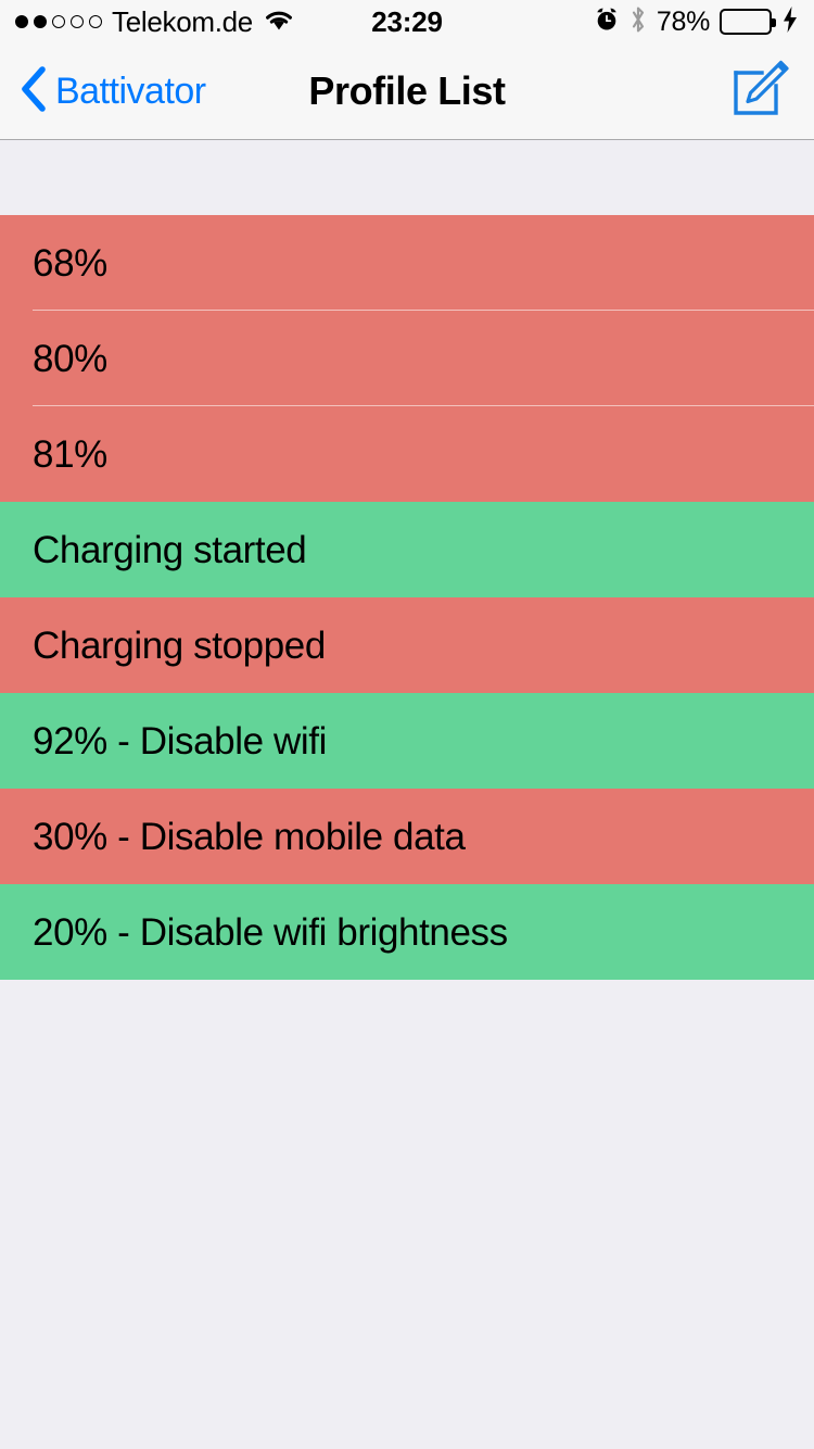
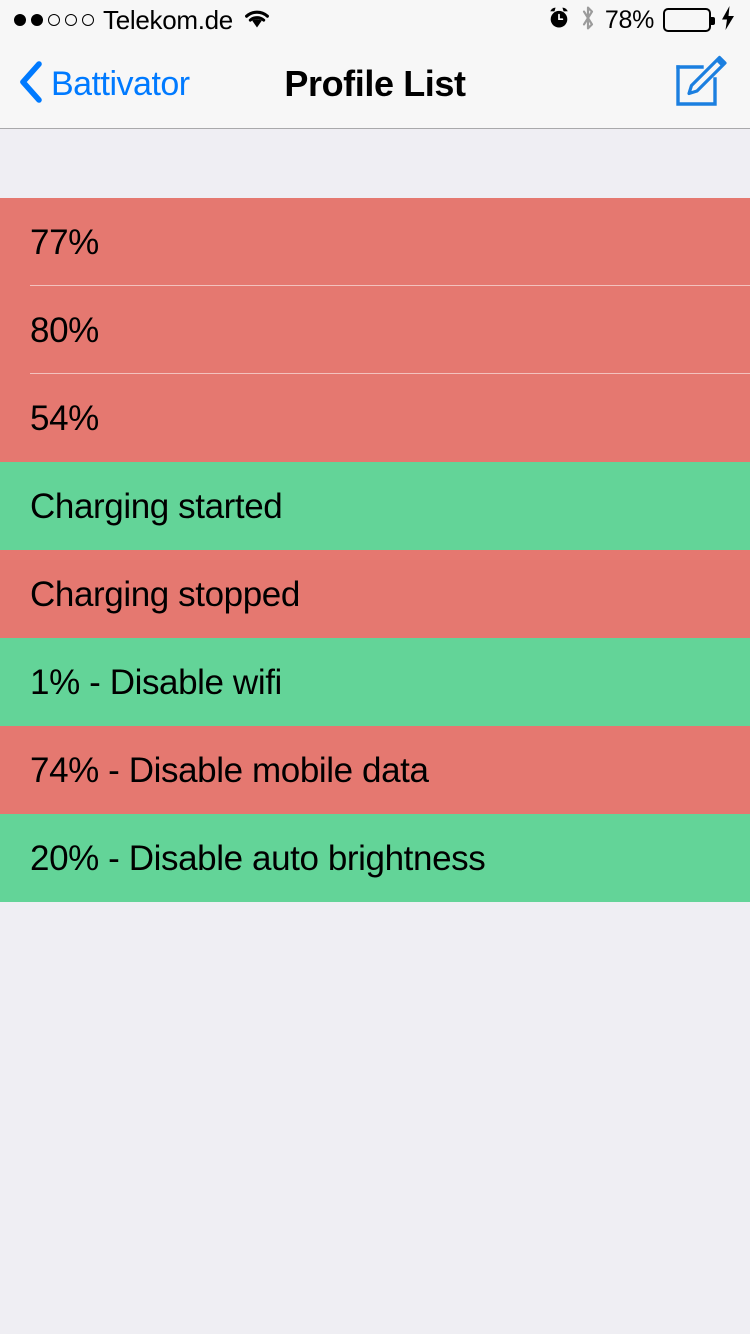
  Telekom.de
- 23:29
  78%
  Battivator
  Profile List
- 68%
+ 77%
  80%
- 81%
+ 54%
  Charging started
  Charging stopped
- 92% - Disable wifi
+ 1% - Disable wifi
- 30% - Disable mobile data
+ 74% - Disable mobile data
- 20% - Disable wifi brightness
+ 20% - Disable auto brightness
